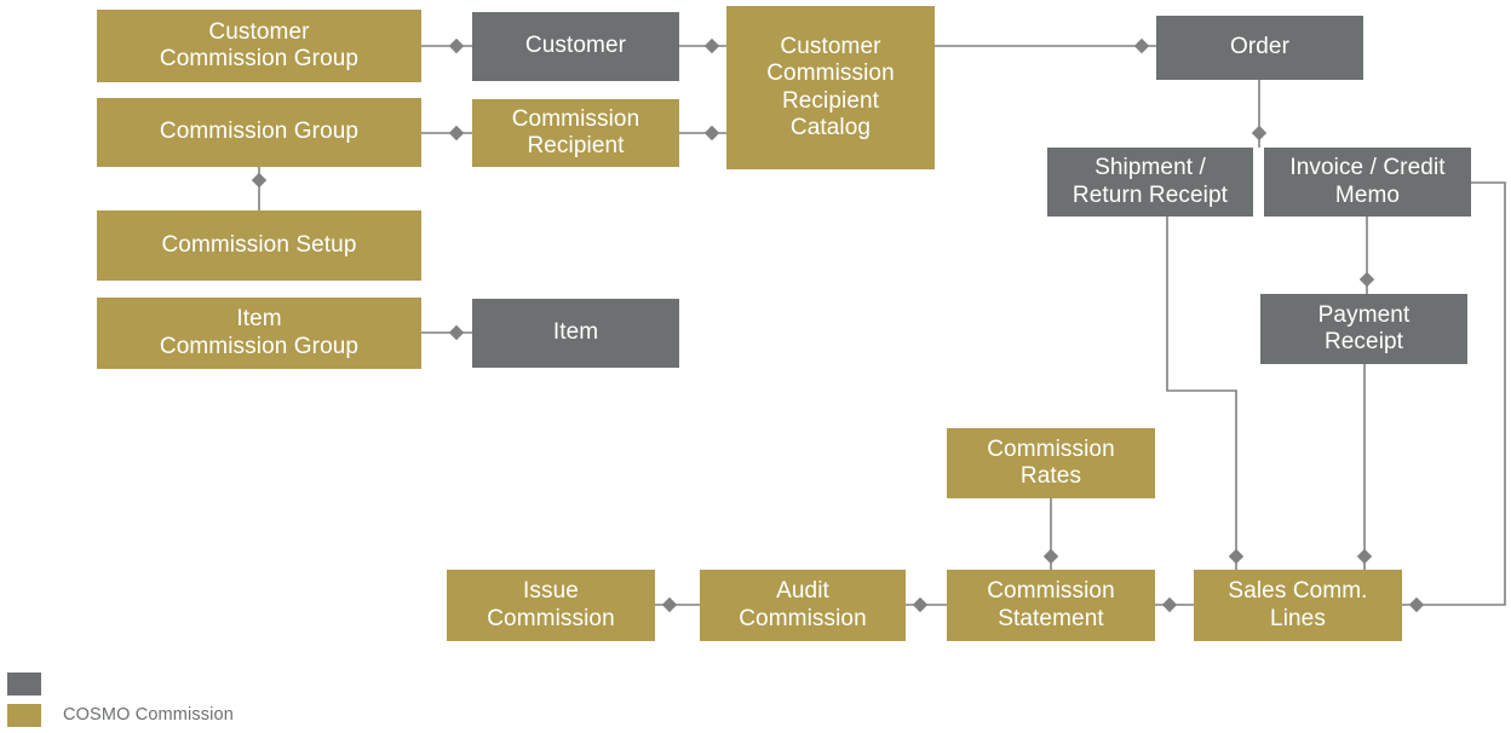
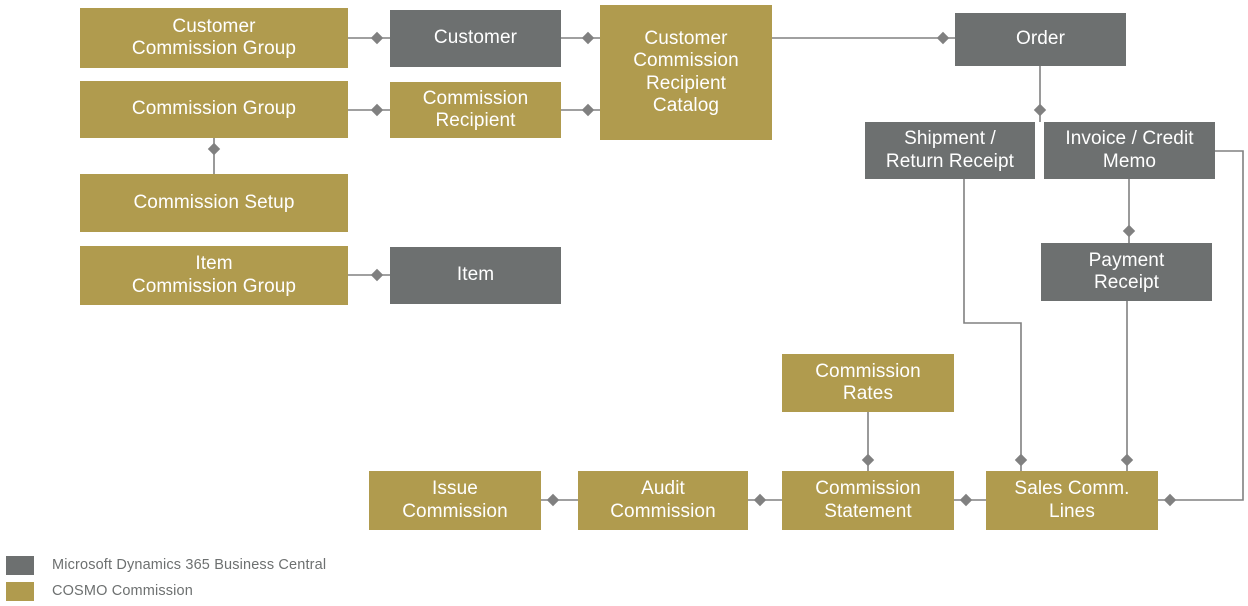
  Customer
  Commission Group
  Commission Group
  Commission Setup
  Item
  Commission Group
  Customer
  Commission
  Recipient
  Item
  Customer
  Commission
  Recipient
  Catalog
  Order
  Shipment /
  Return Receipt
  Invoice / Credit
  Memo
  Payment
  Receipt
  Commission
  Rates
  Issue
  Commission
  Audit
  Commission
  Commission
  Statement
  Sales Comm.
  Lines
+ Microsoft Dynamics 365 Business Central
  COSMO Commission
